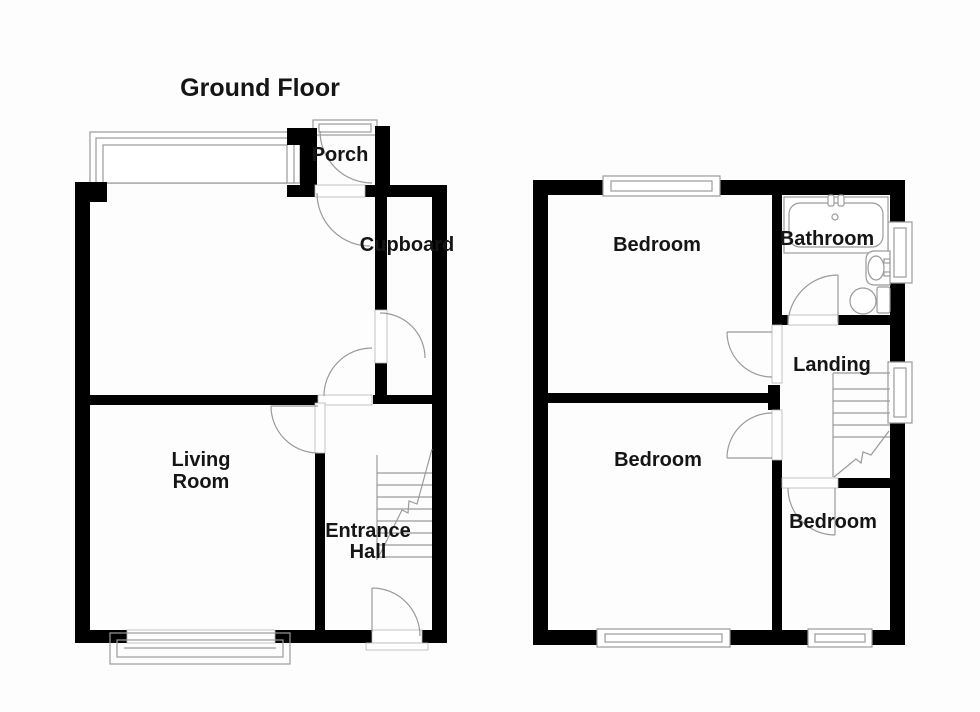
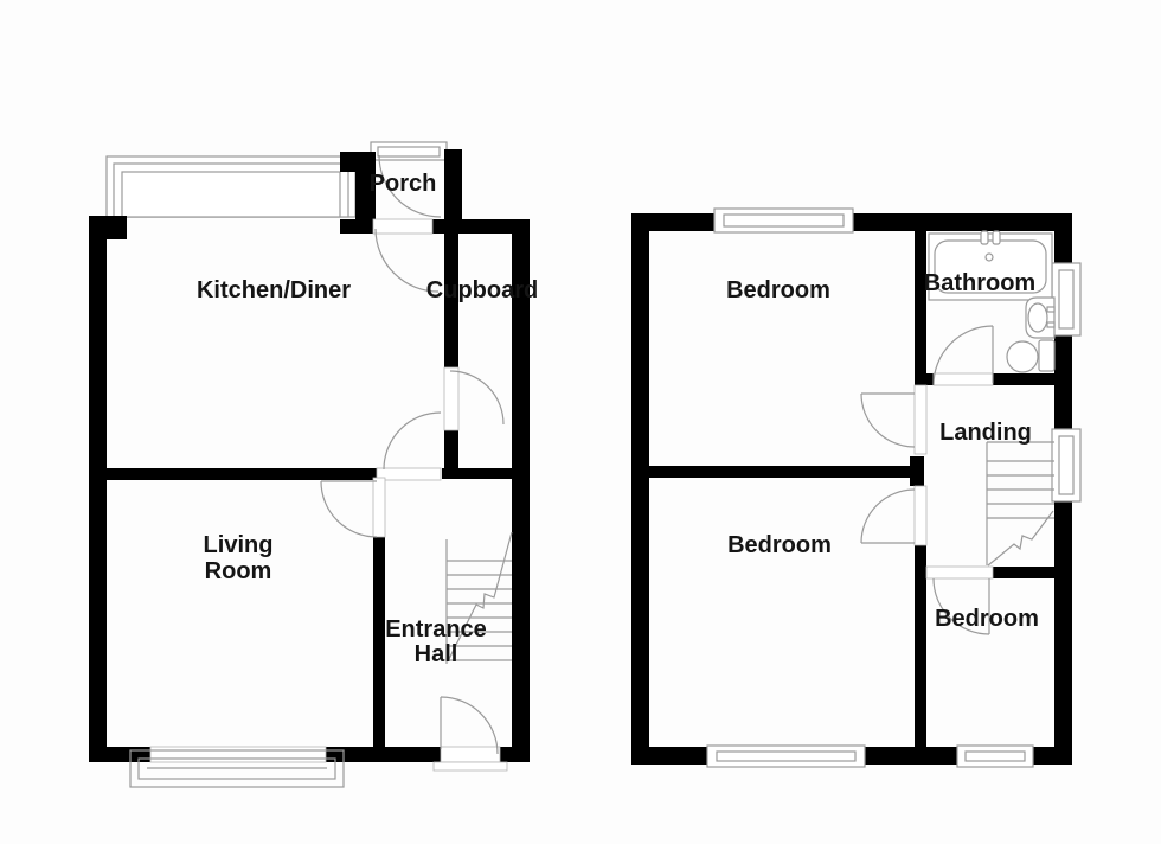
- Ground Floor
  Porch
+ Kitchen/Diner
  Cupboard
  Living
  Room
  Entrance
  Hall
  Bedroom
  Bathroom
  Landing
  Bedroom
  Bedroom
